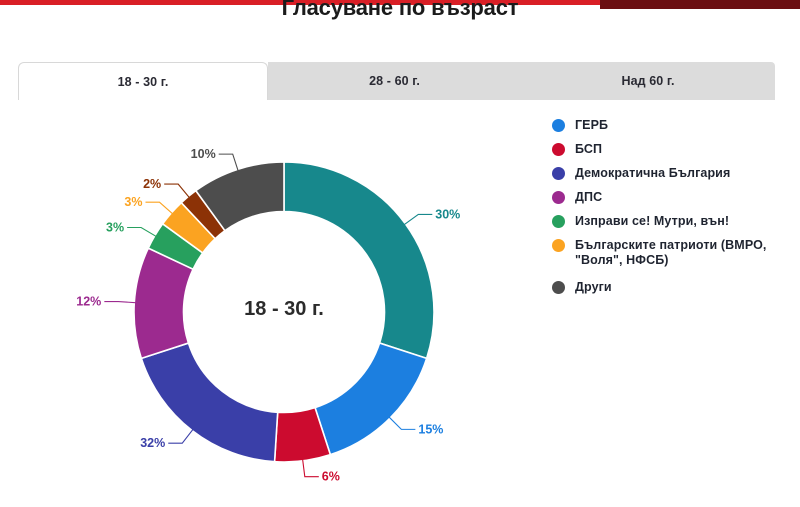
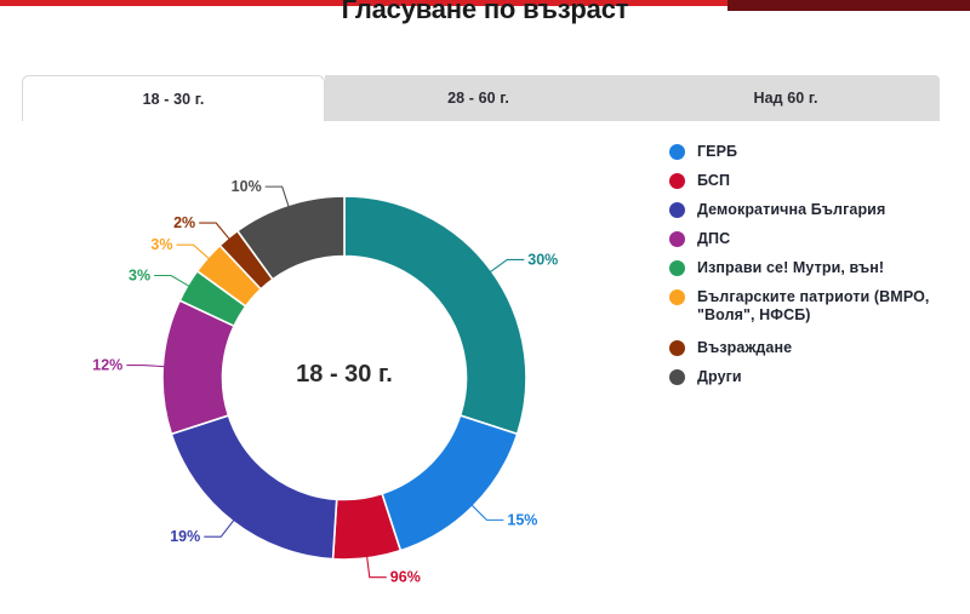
  Гласуване по възраст
  18 - 30 г.
  28 - 60 г.
  Над 60 г.
  30%
  15%
- 6%
+ 96%
- 32%
+ 19%
  12%
  3%
  3%
  2%
  10%
  18 - 30 г.
  ГЕРБ
  БСП
  Демократична България
  ДПС
  Изправи се! Мутри, вън!
  Българските патриоти (ВМРО,
  "Воля", НФСБ)
+ Възраждане
  Други
